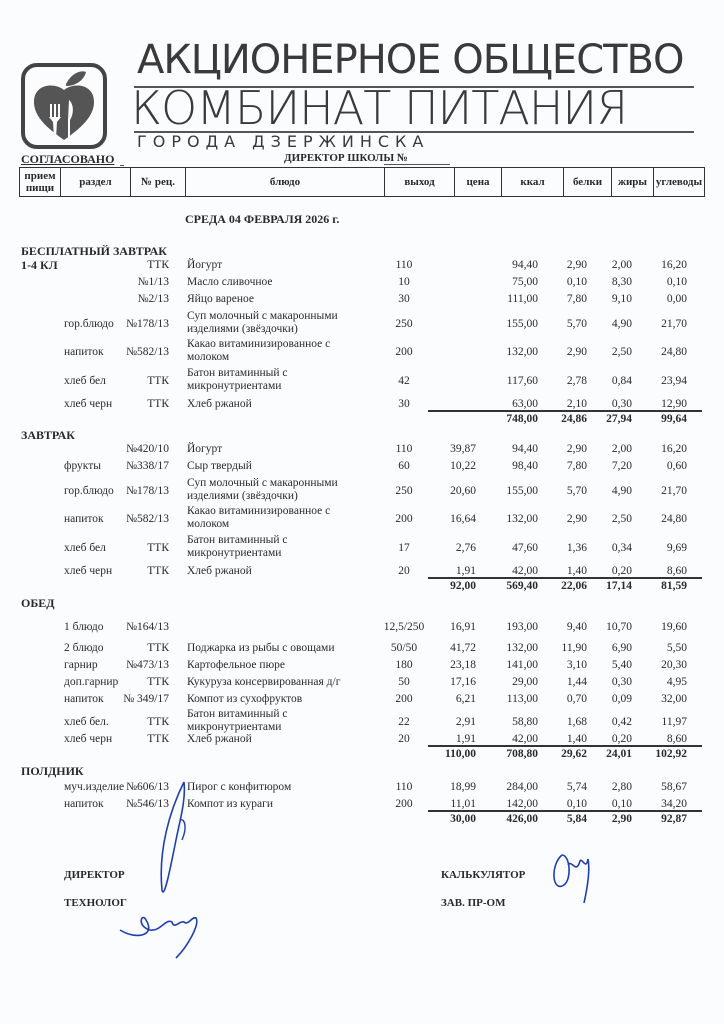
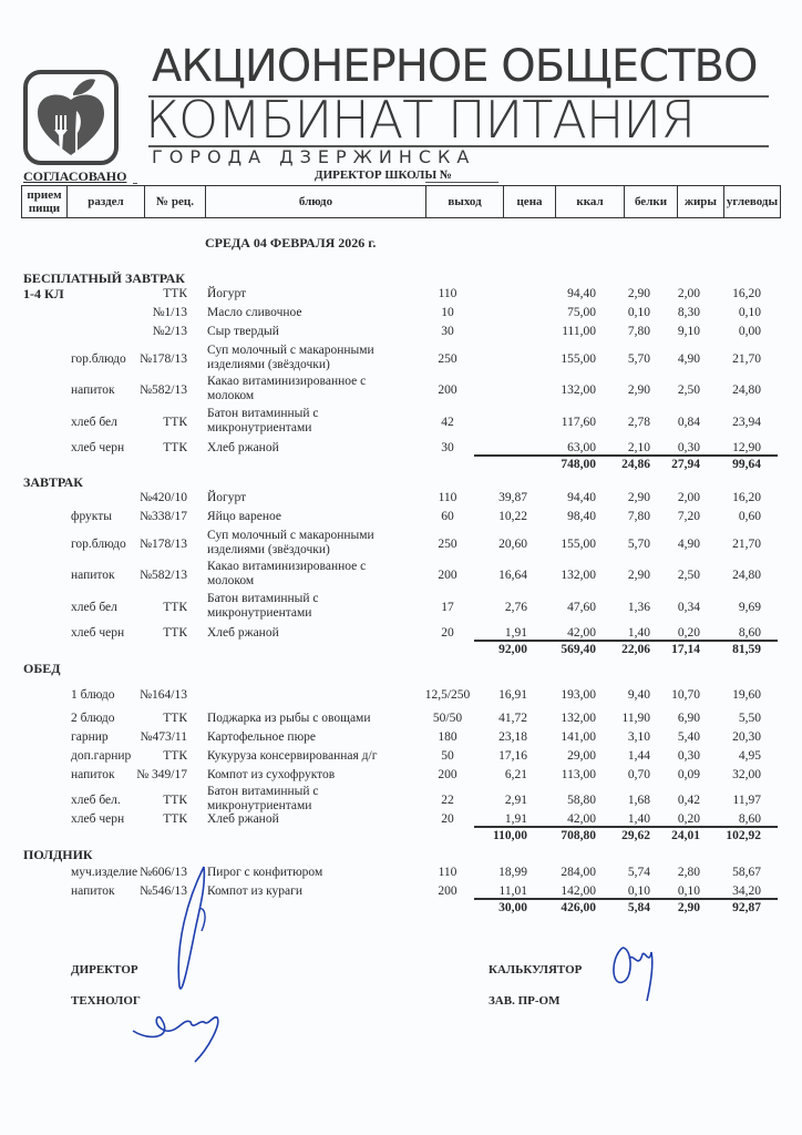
  АКЦИОНЕРНОЕ ОБЩЕСТВО
  КОМБИНАТ ПИТАНИЯ
  ГОРОДА ДЗЕРЖИНСКА
  СОГЛАСОВАНО
  ДИРЕКТОР ШКОЛЫ №
  прием пищи
  раздел
  № рец.
  блюдо
  выход
  цена
  ккал
  белки
  жиры
  углеводы
  СРЕДА 04 ФЕВРАЛЯ 2026 г.
  БЕСПЛАТНЫЙ ЗАВТРАК
  1-4 КЛ
  ТТК
  Йогурт
  110
  94,40
  2,90
  2,00
  16,20
  №1/13
  Масло сливочное
  10
  75,00
  0,10
  8,30
  0,10
  №2/13
- Яйцо вареное
+ Сыр твердый
  30
  111,00
  7,80
  9,10
  0,00
  гор.блюдо
  №178/13
  Суп молочный с макаронными изделиями (звёздочки)
  250
  155,00
  5,70
  4,90
  21,70
  напиток
  №582/13
  Какао витаминизированное с молоком
  200
  132,00
  2,90
  2,50
  24,80
  хлеб бел
  ТТК
  Батон витаминный с микронутриентами
  42
  117,60
  2,78
  0,84
  23,94
  хлеб черн
  ТТК
  Хлеб ржаной
  30
  63,00
  2,10
  0,30
  12,90
  748,00
  24,86
  27,94
  99,64
  ЗАВТРАК
  №420/10
  Йогурт
  110
  39,87
  94,40
  2,90
  2,00
  16,20
  фрукты
  №338/17
- Сыр твердый
+ Яйцо вареное
  60
  10,22
  98,40
  7,80
  7,20
  0,60
  гор.блюдо
  №178/13
  Суп молочный с макаронными изделиями (звёздочки)
  250
  20,60
  155,00
  5,70
  4,90
  21,70
  напиток
  №582/13
  Какао витаминизированное с молоком
  200
  16,64
  132,00
  2,90
  2,50
  24,80
  хлеб бел
  ТТК
  Батон витаминный с микронутриентами
  17
  2,76
  47,60
  1,36
  0,34
  9,69
  хлеб черн
  ТТК
  Хлеб ржаной
  20
  1,91
  42,00
  1,40
  0,20
  8,60
  92,00
  569,40
  22,06
  17,14
  81,59
  ОБЕД
  1 блюдо
  №164/13
  12,5/250
  16,91
  193,00
  9,40
  10,70
  19,60
  2 блюдо
  ТТК
  Поджарка из рыбы с овощами
  50/50
  41,72
  132,00
  11,90
  6,90
  5,50
  гарнир
- №473/13
+ №473/11
  Картофельное пюре
  180
  23,18
  141,00
  3,10
  5,40
  20,30
  доп.гарнир
  ТТК
  Кукуруза консервированная д/г
  50
  17,16
  29,00
  1,44
  0,30
  4,95
  напиток
  № 349/17
  Компот из сухофруктов
  200
  6,21
  113,00
  0,70
  0,09
  32,00
  хлеб бел.
  ТТК
  Батон витаминный с микронутриентами
  22
  2,91
  58,80
  1,68
  0,42
  11,97
  хлеб черн
  ТТК
  Хлеб ржаной
  20
  1,91
  42,00
  1,40
  0,20
  8,60
  110,00
  708,80
  29,62
  24,01
  102,92
  ПОЛДНИК
  муч.изделие
  №606/13
  Пирог с конфитюром
  110
  18,99
  284,00
  5,74
  2,80
  58,67
  напиток
  №546/13
  Компот из кураги
  200
  11,01
  142,00
  0,10
  0,10
  34,20
  30,00
  426,00
  5,84
  2,90
  92,87
  ДИРЕКТОР
  ТЕХНОЛОГ
  КАЛЬКУЛЯТОР
  ЗАВ. ПР-ОМ
